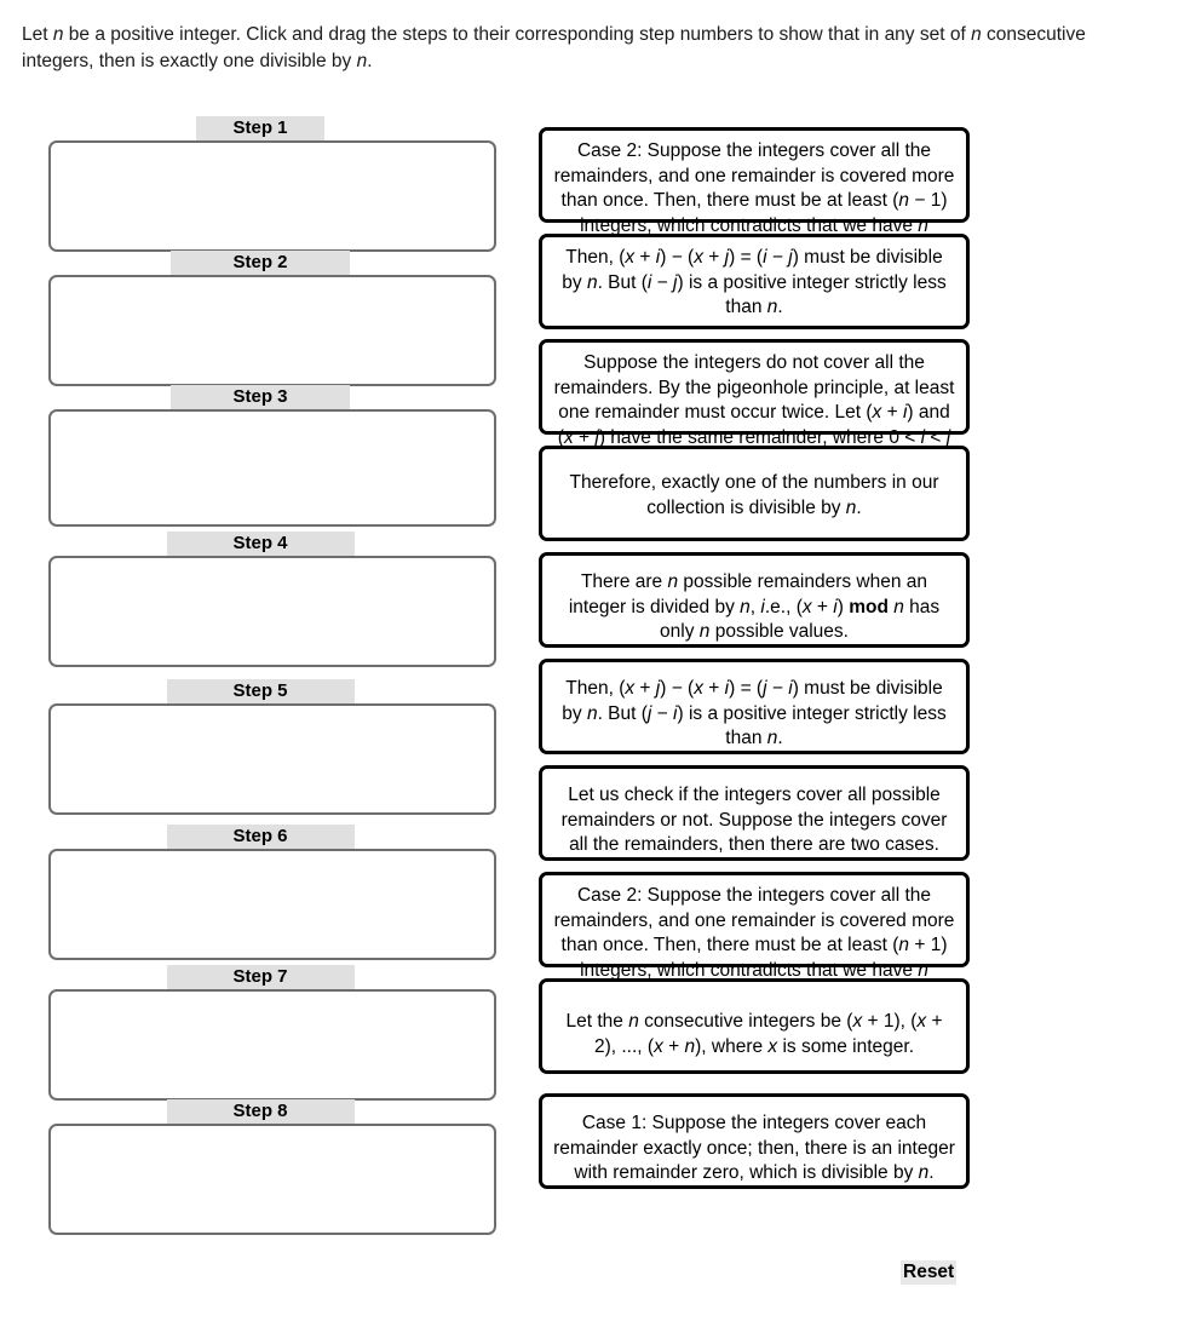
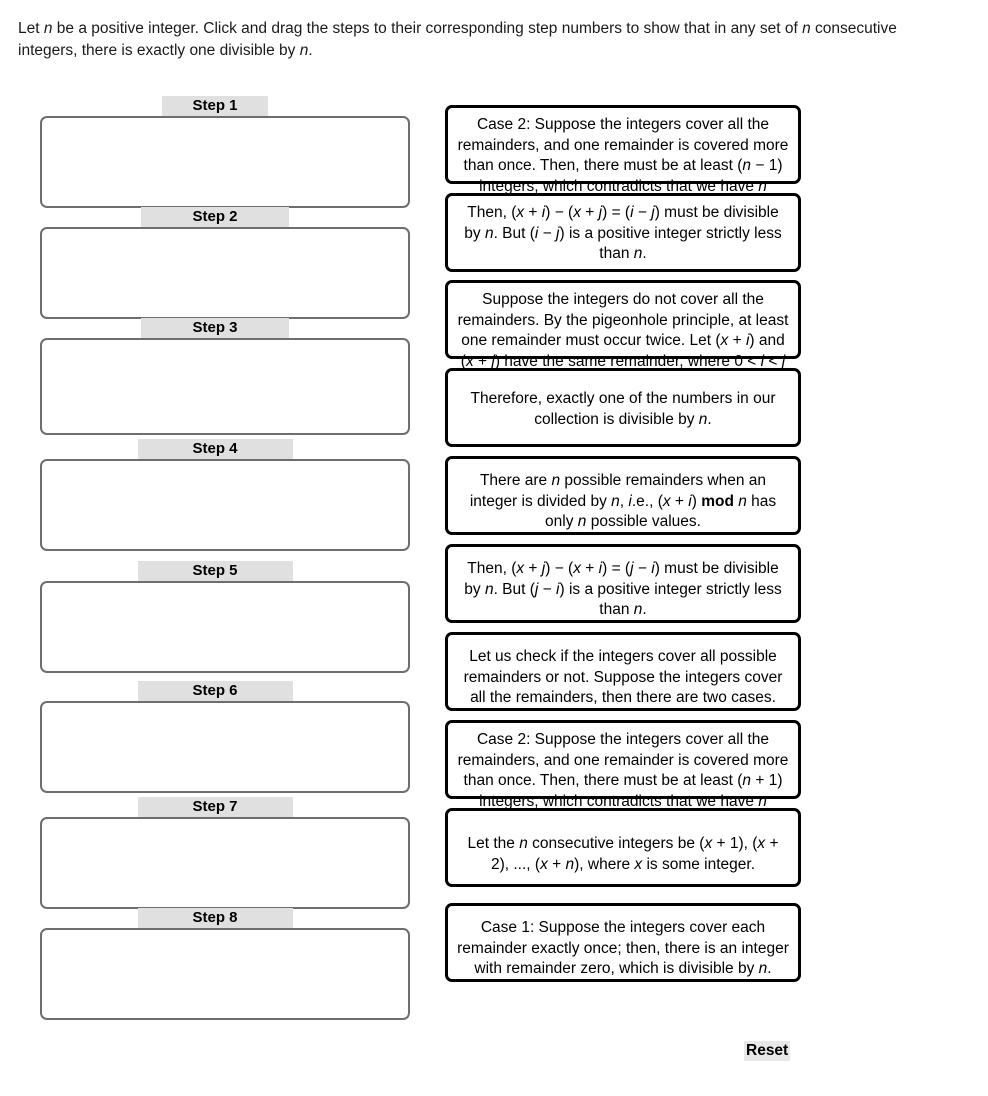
- Let n be a positive integer. Click and drag the steps to their corresponding step numbers to show that in any set of n consecutive integers, then is exactly one divisible by n.
+ Let n be a positive integer. Click and drag the steps to their corresponding step numbers to show that in any set of n consecutive integers, there is exactly one divisible by n.
  Step 1
  Step 2
  Step 3
  Step 4
  Step 5
  Step 6
  Step 7
  Step 8
  Case 2: Suppose the integers cover all the remainders, and one remainder is covered more than once. Then, there must be at least (n − 1) integers, which contradicts that we have n
  Then, (x + i) − (x + j) = (i − j) must be divisible by n. But (i − j) is a positive integer strictly less than n.
  Suppose the integers do not cover all the remainders. By the pigeonhole principle, at least one remainder must occur twice. Let (x + i) and (x + j) have the same remainder, where 0 < i < j
  Therefore, exactly one of the numbers in our collection is divisible by n.
  There are n possible remainders when an integer is divided by n, i.e., (x + i) mod n has only n possible values.
  Then, (x + j) − (x + i) = (j − i) must be divisible by n. But (j − i) is a positive integer strictly less than n.
  Let us check if the integers cover all possible remainders or not. Suppose the integers cover all the remainders, then there are two cases.
  Case 2: Suppose the integers cover all the remainders, and one remainder is covered more than once. Then, there must be at least (n + 1) integers, which contradicts that we have n
  Let the n consecutive integers be (x + 1), (x + 2), ..., (x + n), where x is some integer.
  Case 1: Suppose the integers cover each remainder exactly once; then, there is an integer with remainder zero, which is divisible by n.
  Reset
